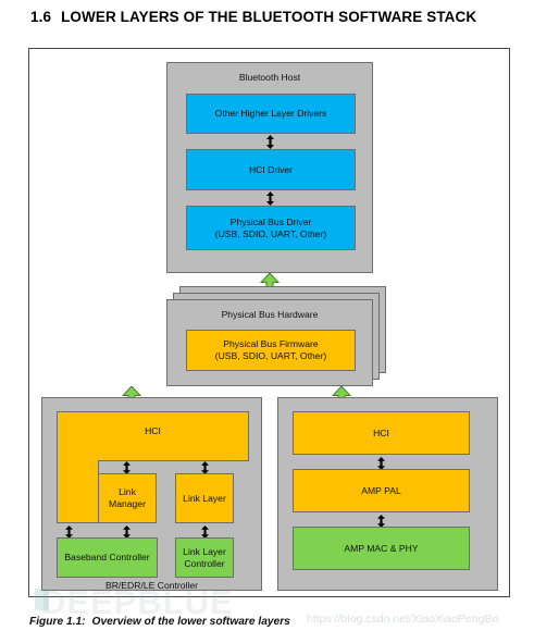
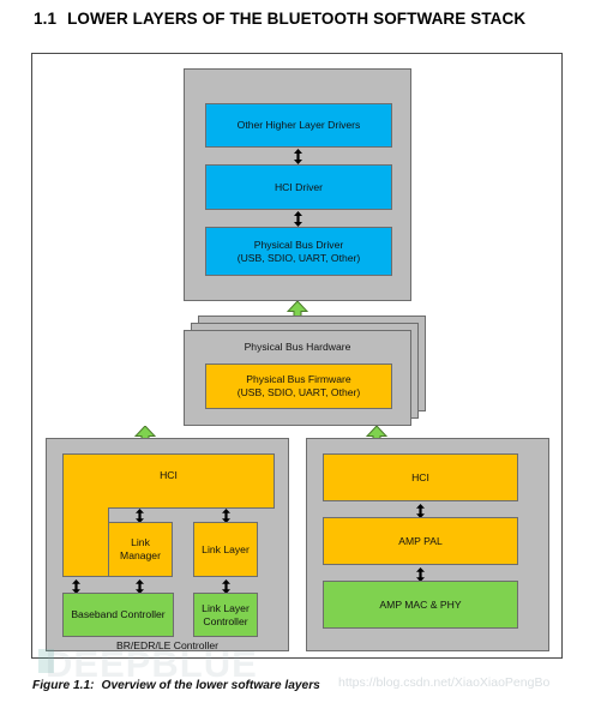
- 1.6 LOWER LAYERS OF THE BLUETOOTH SOFTWARE STACK
+ 1.1 LOWER LAYERS OF THE BLUETOOTH SOFTWARE STACK
- Bluetooth Host
  Other Higher Layer Drivers
  HCI Driver
  Physical Bus Driver
  (USB, SDIO, UART, Other)
  Physical Bus Hardware
  Physical Bus Firmware
  (USB, SDIO, UART, Other)
  HCI
  Link
  Manager
  Link Layer
  Baseband Controller
  Link Layer
  Controller
  BR/EDR/LE Controller
  HCI
  AMP PAL
  AMP MAC & PHY
  DEEPBLUE
  https://blog.csdn.net/XiaoXiaoPengBo
  Figure 1.1: Overview of the lower software layers
